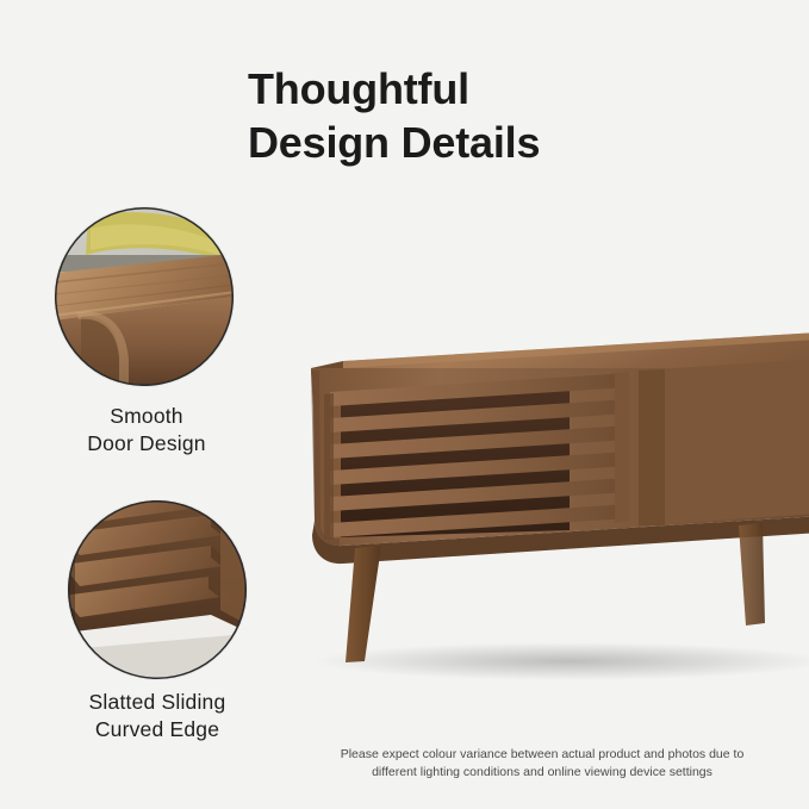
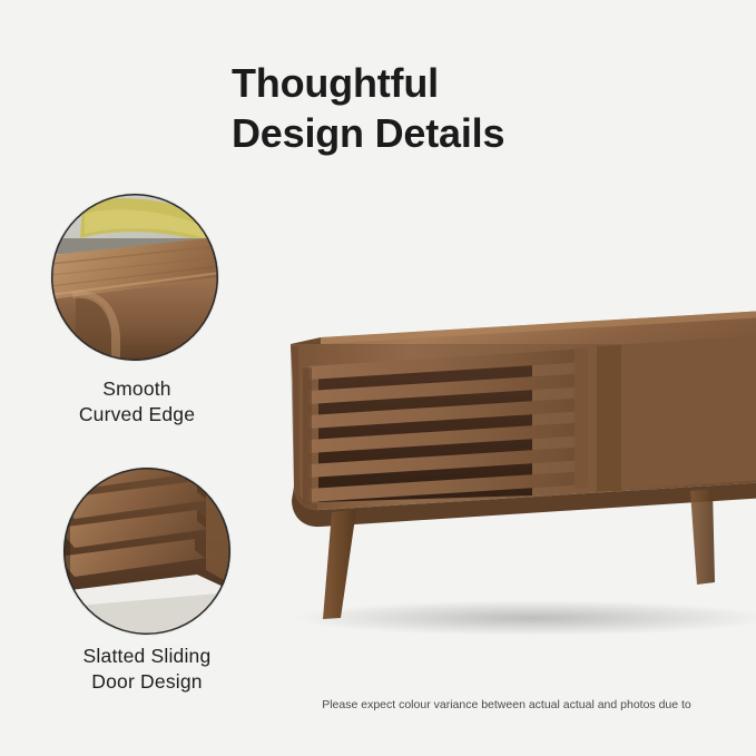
  Thoughtful
  Design Details
  Smooth
- Door Design
+ Curved Edge
  Slatted Sliding
- Curved Edge
+ Door Design
- Please expect colour variance between actual product and photos due to
+ Please expect colour variance between actual actual and photos due to
- different lighting conditions and online viewing device settings
